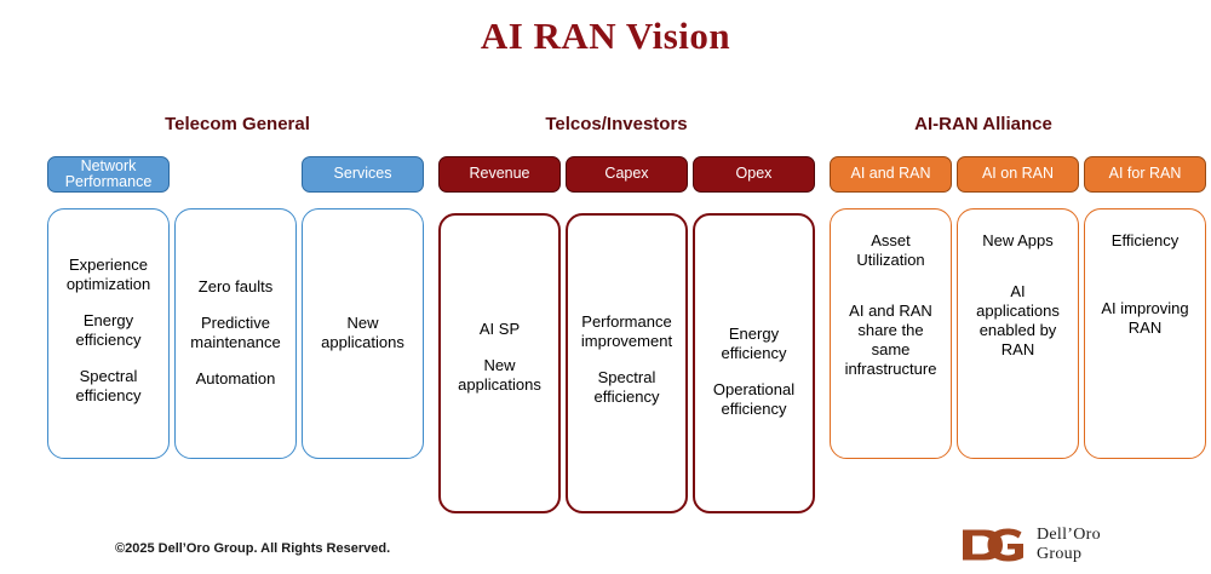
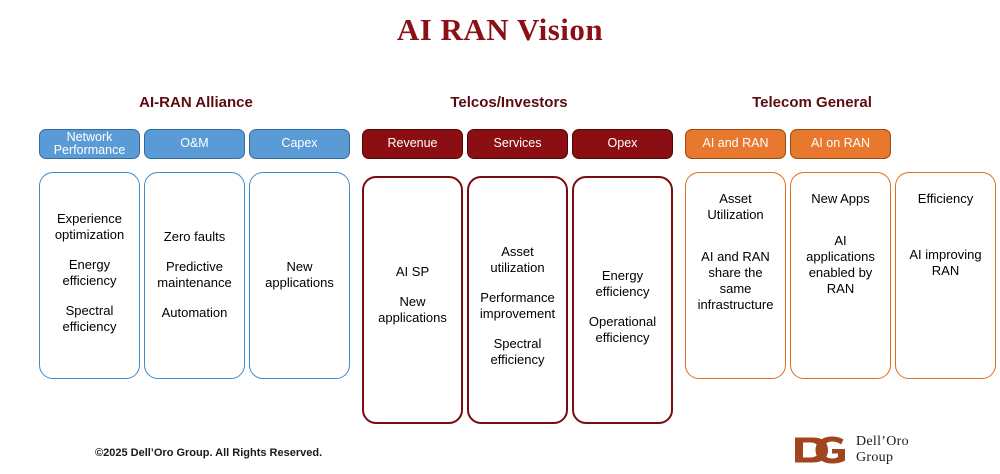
  AI RAN Vision
- Telecom General
+ AI-RAN Alliance
  Telcos/Investors
- AI-RAN Alliance
+ Telecom General
  Network
  Performance
  Experience
  optimization
  Energy
  efficiency
  Spectral
  efficiency
+ O&M
  Zero faults
  Predictive
  maintenance
  Automation
- Services
+ Capex
  New
  applications
  Revenue
  AI SP
  New
  applications
- Capex
+ Services
+ Asset
+ utilization
  Performance
  improvement
  Spectral
  efficiency
  Opex
  Energy
  efficiency
  Operational
  efficiency
  AI and RAN
  Asset Utilization
  AI and RAN
  share the
  same
  infrastructure
  AI on RAN
  New Apps
  AI
  applications
  enabled by
  RAN
- AI for RAN
  Efficiency
  AI improving
  RAN
  ©2025 Dell’Oro Group. All Rights Reserved.
  Dell’Oro
  Group
